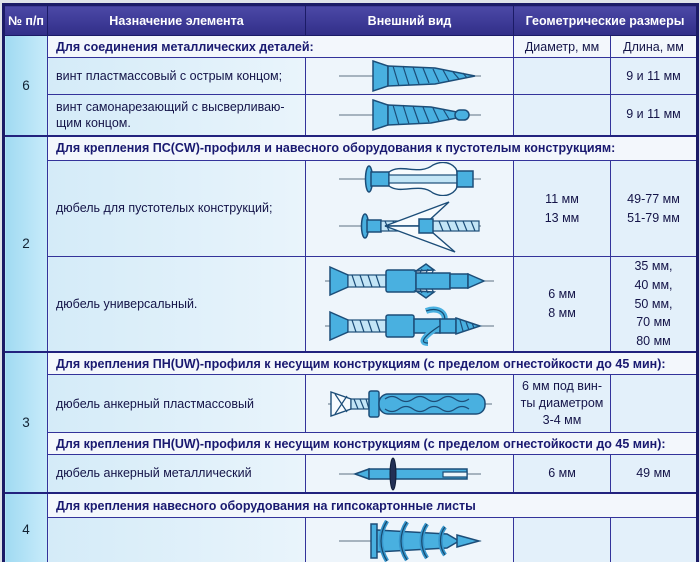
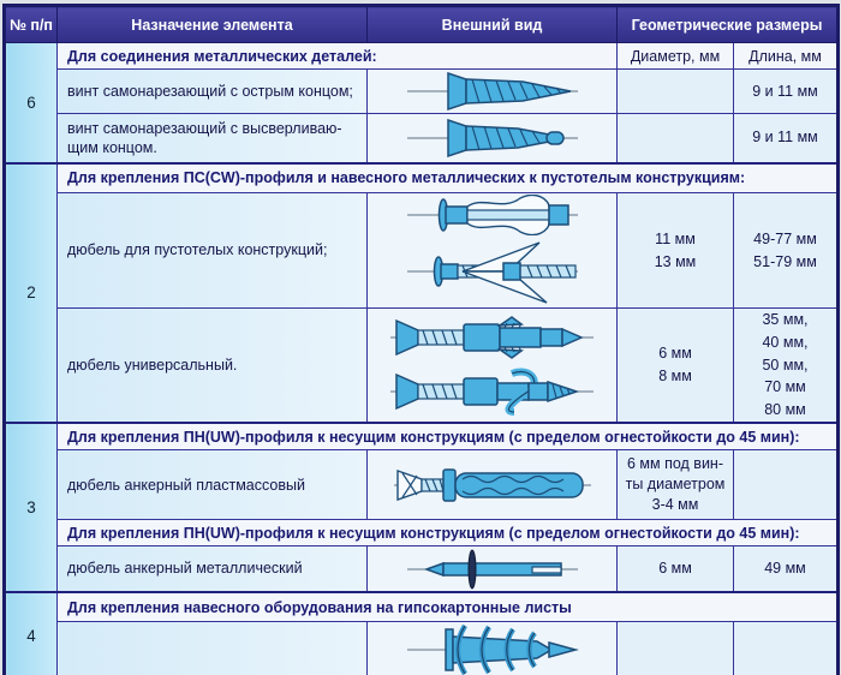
  № п/п	Назначение элемента	Внешний вид	Геометрические размеры
  6	Для соединения металлических деталей:	Диаметр, мм	Длина, мм
- винт пластмассовый с острым концом;			9 и 11 мм
+ винт самонарезающий с острым концом;			9 и 11 мм
  винт самонарезающий с высверливаю- щим концом.			9 и 11 мм
- 2	Для крепления ПС(CW)-профиля и навесного оборудования к пустотелым конструкциям:
+ 2	Для крепления ПС(CW)-профиля и навесного металлических к пустотелым конструкциям:
  дюбель для пустотелых конструкций;		11 мм 13 мм	49-77 мм 51-79 мм
  дюбель универсальный.		6 мм 8 мм	35 мм, 40 мм, 50 мм, 70 мм 80 мм
  3	Для крепления ПН(UW)-профиля к несущим конструкциям (с пределом огнестойкости до 45 мин):
  дюбель анкерный пластмассовый		6 мм под вин- ты диаметром 3-4 мм
  Для крепления ПН(UW)-профиля к несущим конструкциям (с пределом огнестойкости до 45 мин):
  дюбель анкерный металлический		6 мм	49 мм
  4	Для крепления навесного оборудования на гипсокартонные листы
